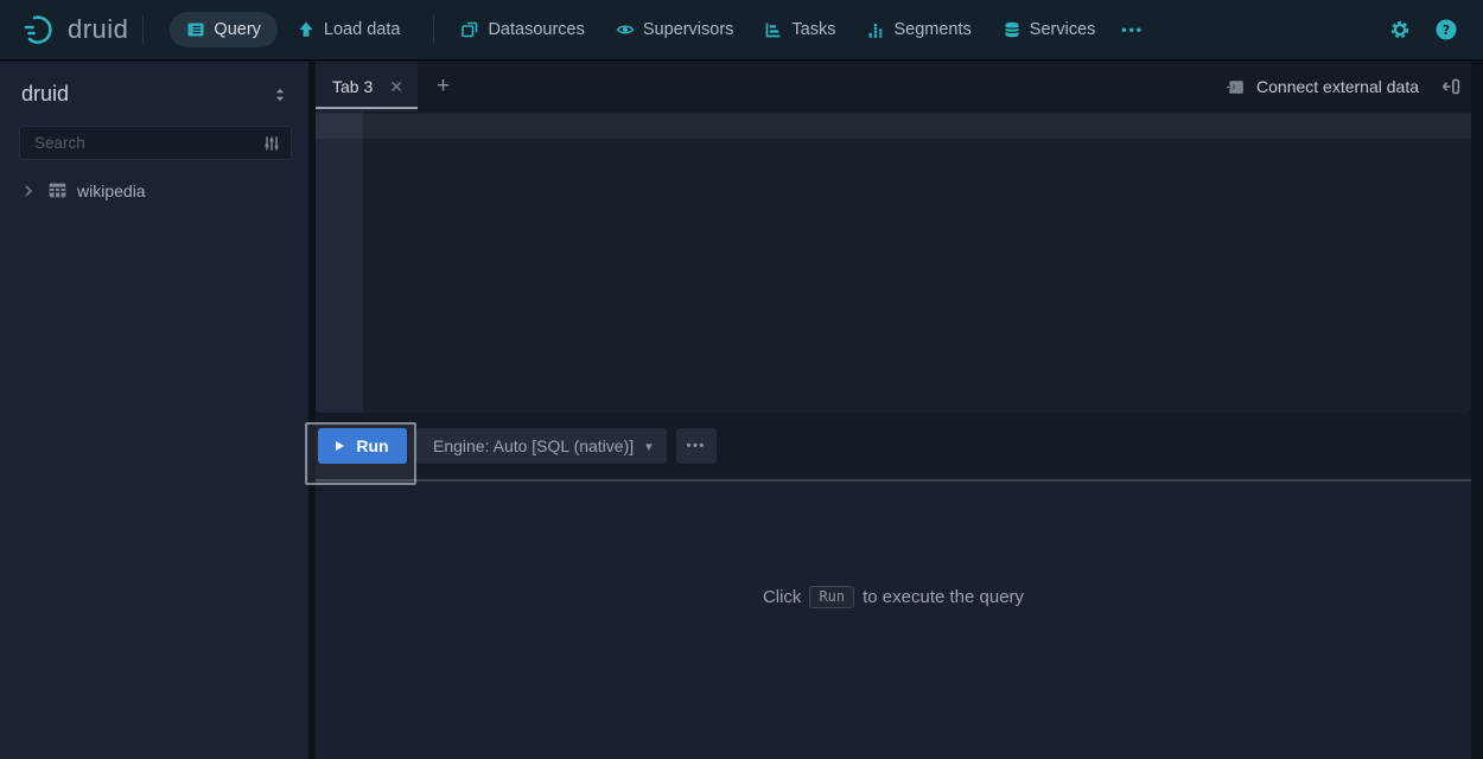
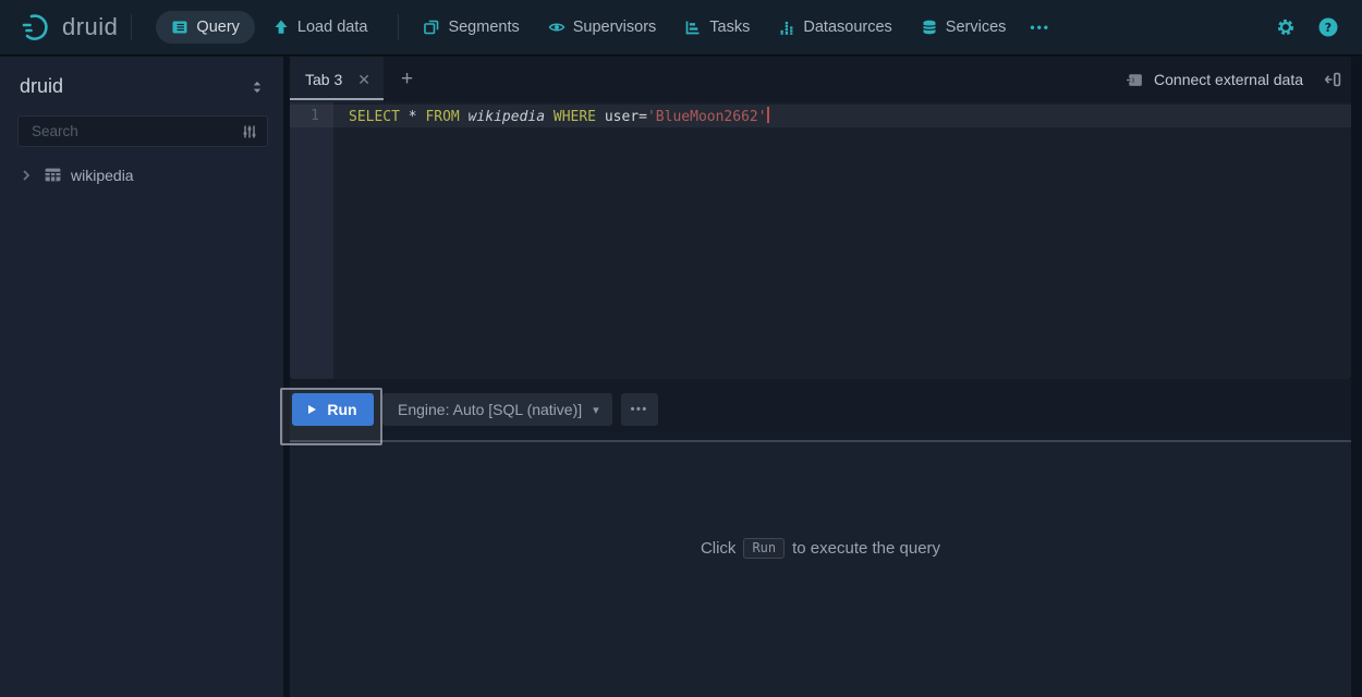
  druid
  Query
  Load data
- Datasources
+ Segments
  Supervisors
  Tasks
- Segments
+ Datasources
  Services
  •••
  ?
  druid
  Search
  wikipedia
  Tab 3
  ✕
  +
  Connect external data
+ 1
+ SELECT * FROM wikipedia WHERE user='BlueMoon2662'
  Run
  Engine: Auto [SQL (native)]
  ▾
  •••
  Click
  Run
  to execute the query
